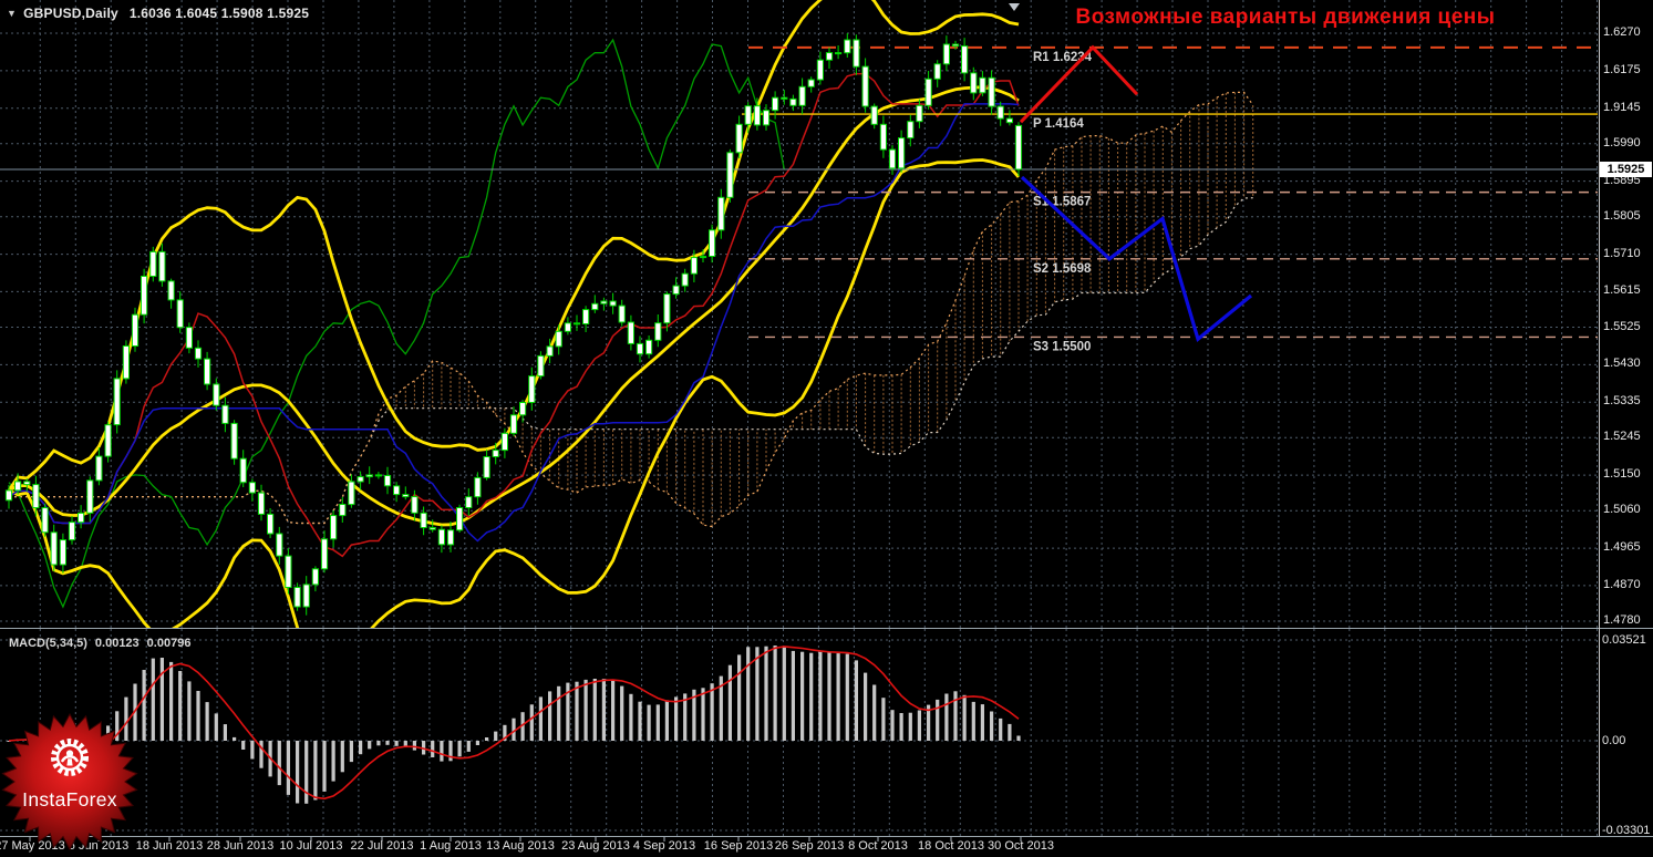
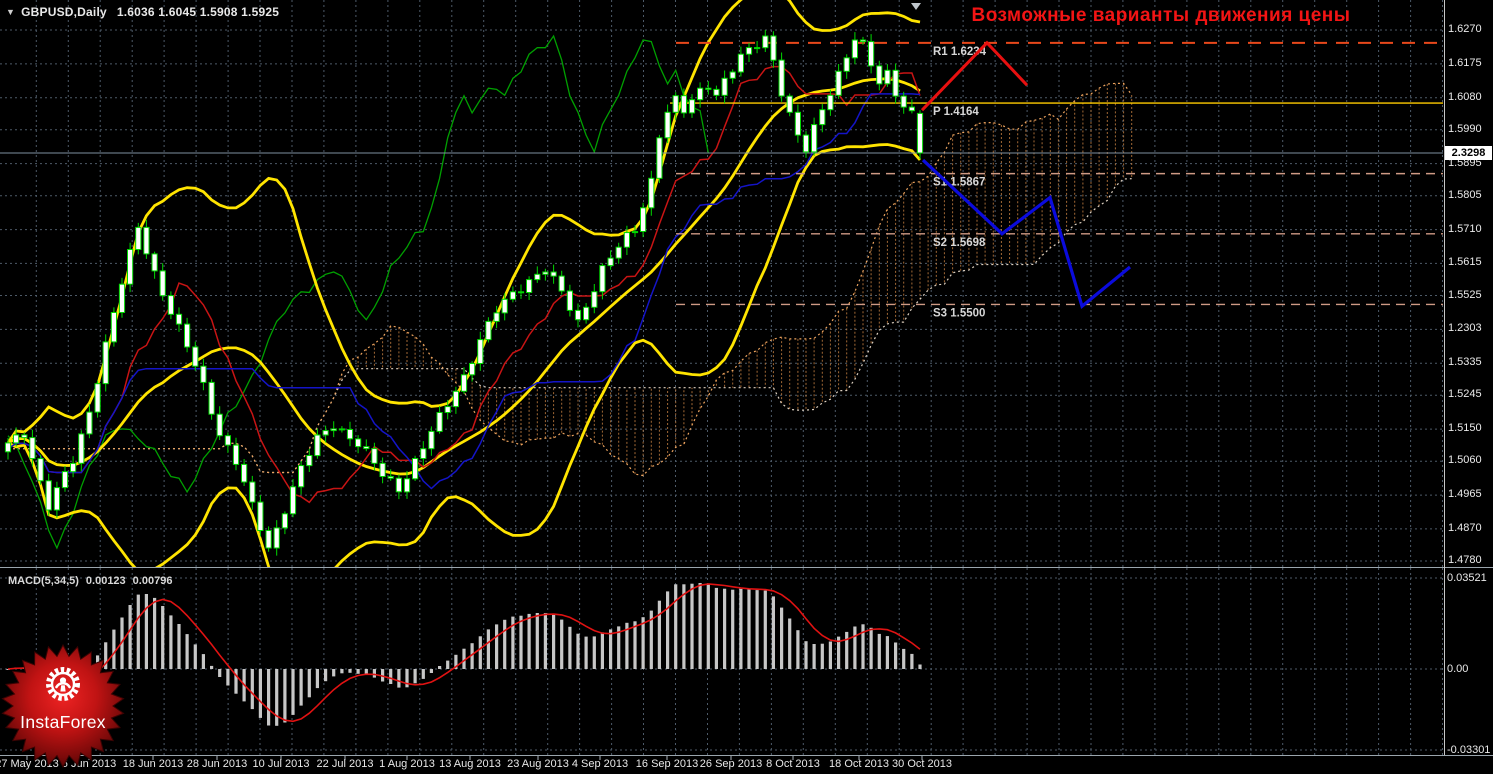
  R1 1.624
  P 1.4164
  S1 1.5867
  S2 1.5698
  S3 1.5500
  ▼ GBPUSD,Daily 1.6036 1.6045 1.5908 1.5925
  Возможные варианты движения цены
  MACD(5,34,5) 0.00123 0.00796
- 1.5925
+ 2.3298
  1.6270
  1.6175
- 1.9145
+ 1.6080
  1.5990
  1.5895
  1.5805
  1.5710
  1.5615
  1.5525
- 1.5430
+ 1.2303
  1.5335
  1.5245
  1.5150
  1.5060
  1.4965
  1.4870
  1.4780
  0.03521
  0.00
  -0.03301
  7 May 203
  Jun 2013
  18 Jun 2013
  28 Jun 2013
  10 Jul 2013
  22 Jul 2013
  1 Aug 2013
  13 Aug 2013
  23 Aug 2013
  4 Sep 2013
  16 Sep 2013
  26 Sep 2013
  8 Oct 2013
  18 Oct 2013
  30 Oct 2013
  InstaForex
